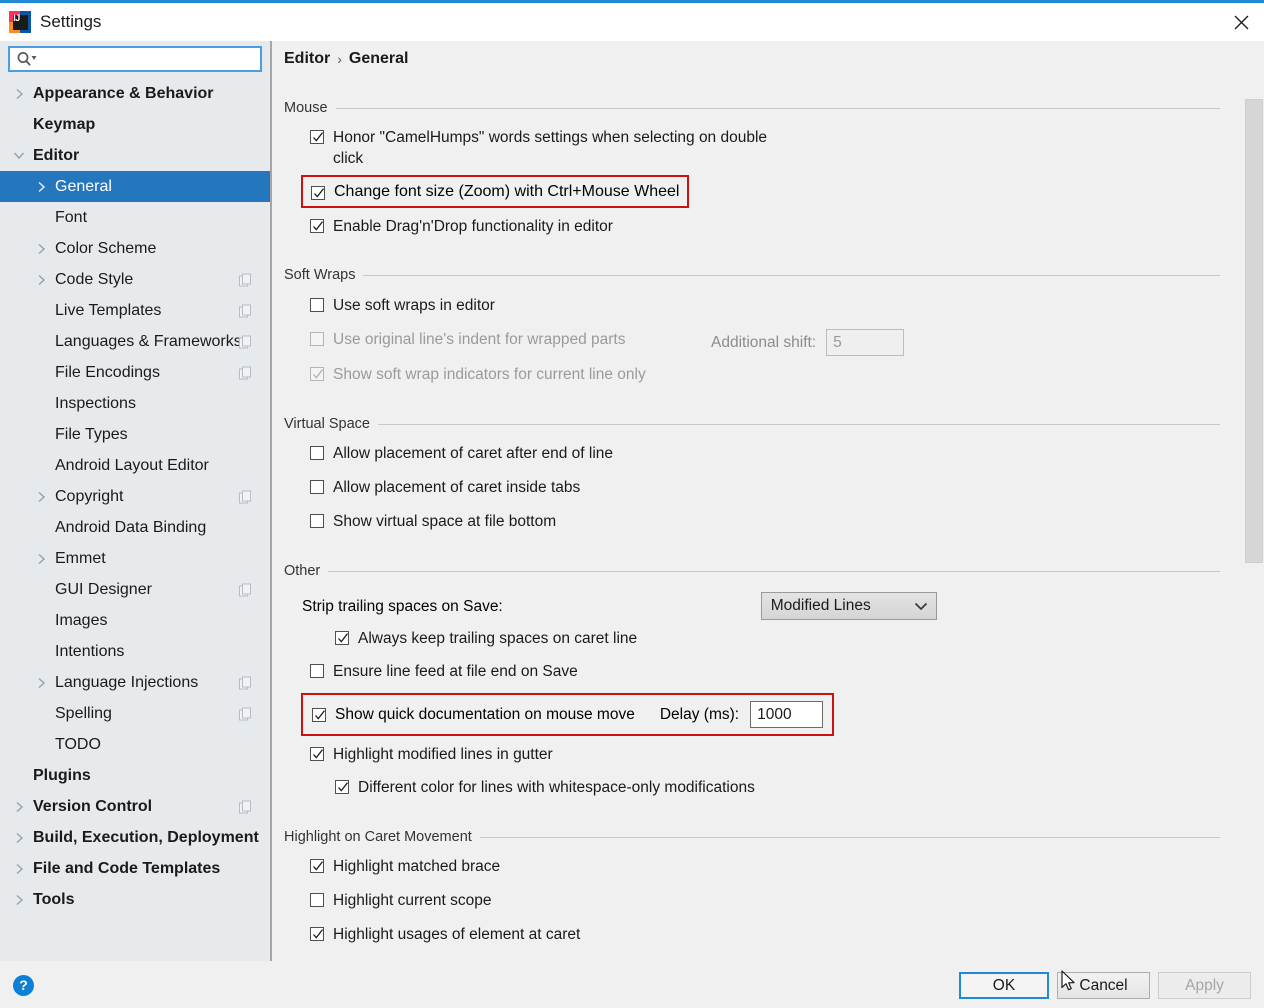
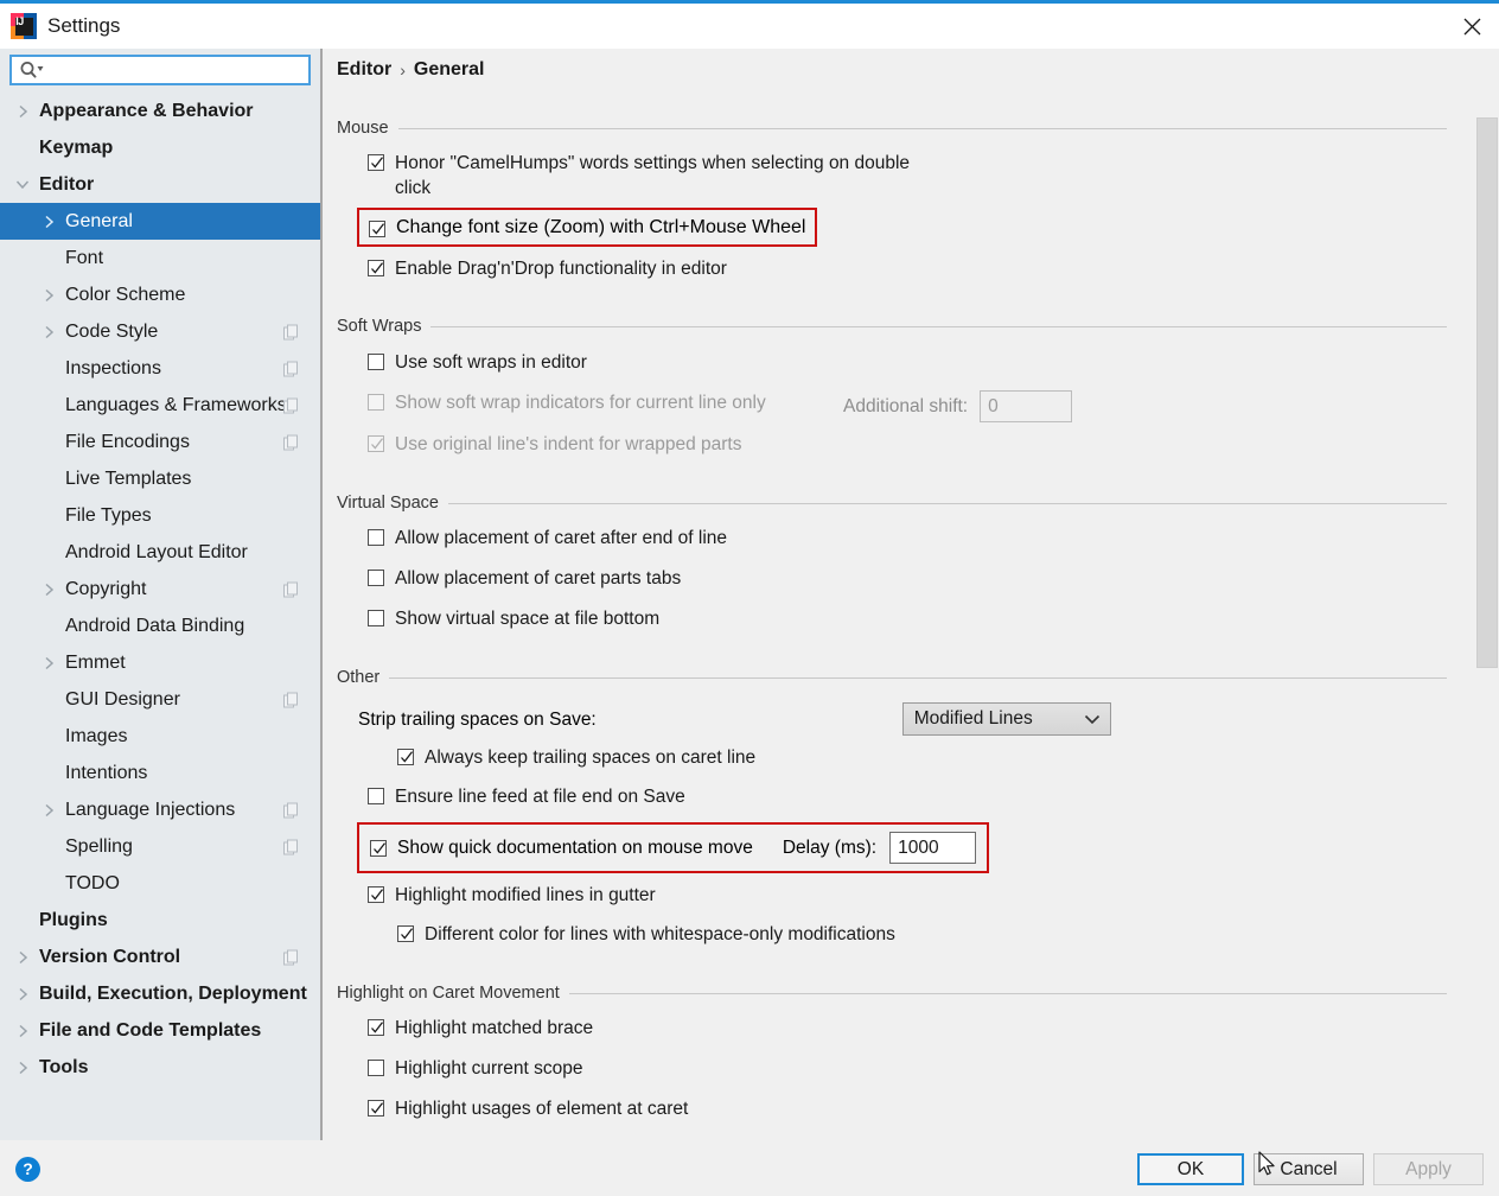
  IJ
  Settings
  Appearance & Behavior
  Keymap
  Editor
  General
  Font
  Color Scheme
  Code Style
- Live Templates
+ Inspections
  Languages & Frameworks
  File Encodings
- Inspections
+ Live Templates
  File Types
  Android Layout Editor
  Copyright
  Android Data Binding
  Emmet
  GUI Designer
  Images
  Intentions
  Language Injections
  Spelling
  TODO
  Plugins
  Version Control
  Build, Execution, Deployment
  File and Code Templates
  Tools
  Editor
  ›
  General
  Mouse
  Honor "CamelHumps" words settings when selecting on double click
  Change font size (Zoom) with Ctrl+Mouse Wheel
  Enable Drag'n'Drop functionality in editor
  Soft Wraps
  Use soft wraps in editor
- Use original line's indent for wrapped parts
+ Show soft wrap indicators for current line only
  Additional shift:
- 5
+ 0
- Show soft wrap indicators for current line only
+ Use original line's indent for wrapped parts
  Virtual Space
  Allow placement of caret after end of line
- Allow placement of caret inside tabs
+ Allow placement of caret parts tabs
  Show virtual space at file bottom
  Other
  Strip trailing spaces on Save:
  Modified Lines
  Always keep trailing spaces on caret line
  Ensure line feed at file end on Save
  Show quick documentation on mouse move
  Delay (ms):
  1000
  Highlight modified lines in gutter
  Different color for lines with whitespace-only modifications
  Highlight on Caret Movement
  Highlight matched brace
  Highlight current scope
  Highlight usages of element at caret
  ?
  OK
  Cancel
  Apply
